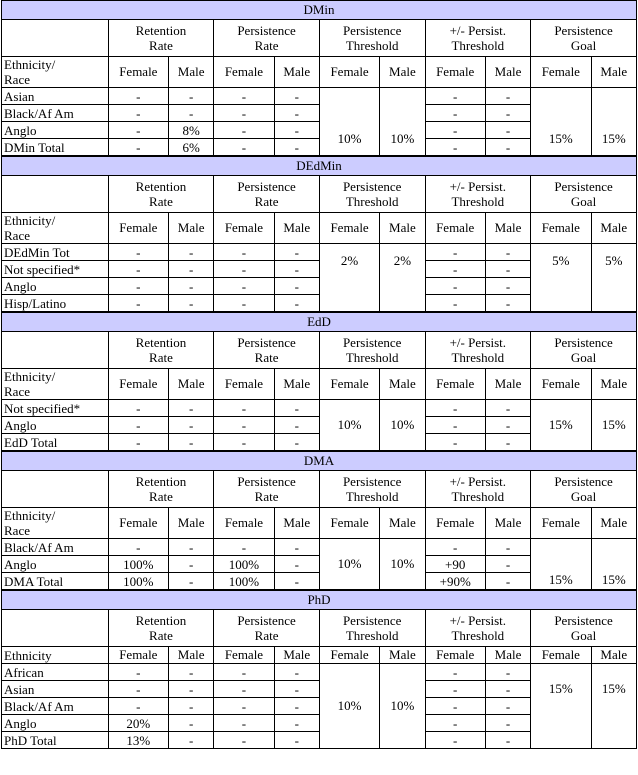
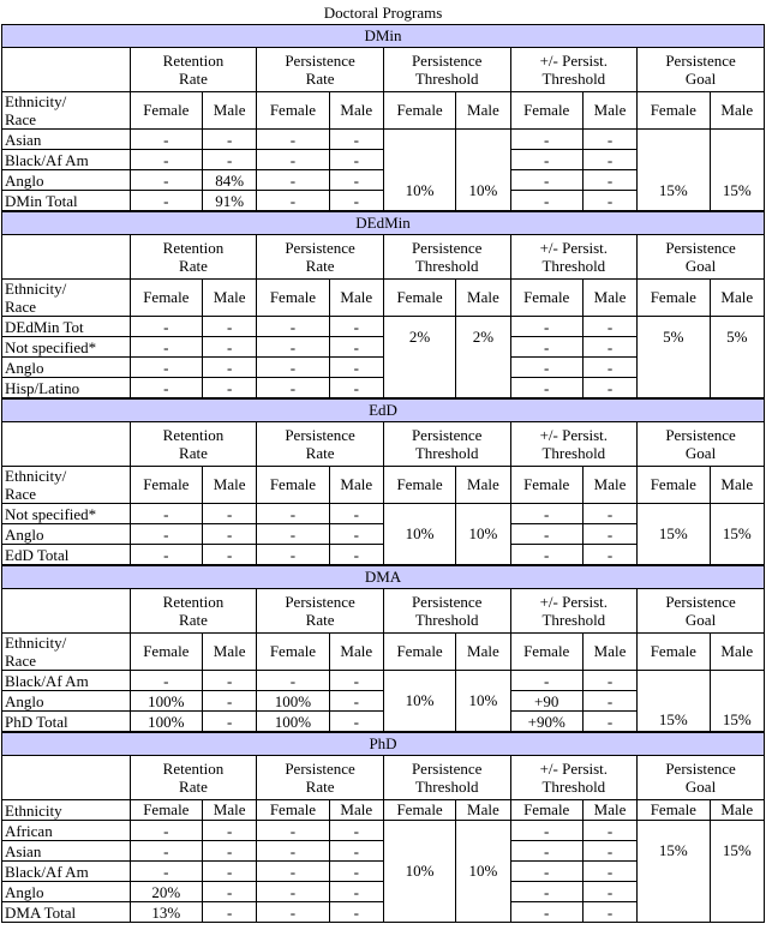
+ Doctoral Programs
  DMin
  	RetentionRate	PersistenceRate	PersistenceThreshold	+/- Persist.Threshold	PersistenceGoal
  Ethnicity/Race	Female	Male	Female	Male	Female	Male	Female	Male	Female	Male
  Asian	-	-	-	-	10%	10%	-	-	15%	15%
  Black/Af Am	-	-	-	-	-	-
- Anglo	-	8%	-	-	-	-
+ Anglo	-	84%	-	-	-	-
- DMin Total	-	6%	-	-	-	-
+ DMin Total	-	91%	-	-	-	-
  DEdMin
  	RetentionRate	PersistenceRate	PersistenceThreshold	+/- Persist.Threshold	PersistenceGoal
  Ethnicity/Race	Female	Male	Female	Male	Female	Male	Female	Male	Female	Male
  DEdMin Tot	-	-	-	-	2%	2%	-	-	5%	5%
  Not specified*	-	-	-	-	-	-
  Anglo	-	-	-	-	-	-
  Hisp/Latino	-	-	-	-	-	-
  EdD
  	RetentionRate	PersistenceRate	PersistenceThreshold	+/- Persist.Threshold	PersistenceGoal
  Ethnicity/Race	Female	Male	Female	Male	Female	Male	Female	Male	Female	Male
  Not specified*	-	-	-	-	10%	10%	-	-	15%	15%
  Anglo	-	-	-	-	-	-
  EdD Total	-	-	-	-	-	-
  DMA
  	RetentionRate	PersistenceRate	PersistenceThreshold	+/- Persist.Threshold	PersistenceGoal
  Ethnicity/Race	Female	Male	Female	Male	Female	Male	Female	Male	Female	Male
  Black/Af Am	-	-	-	-	10%	10%	-	-	15%	15%
  Anglo	100%	-	100%	-	+90	-
- DMA Total	100%	-	100%	-	+90%	-
+ PhD Total	100%	-	100%	-	+90%	-
  PhD
  	RetentionRate	PersistenceRate	PersistenceThreshold	+/- Persist.Threshold	PersistenceGoal
  Ethnicity	Female	Male	Female	Male	Female	Male	Female	Male	Female	Male
  African	-	-	-	-	10%	10%	-	-	15%	15%
  Asian	-	-	-	-	-	-
  Black/Af Am	-	-	-	-	-	-
  Anglo	20%	-	-	-	-	-
- PhD Total	13%	-	-	-	-	-
+ DMA Total	13%	-	-	-	-	-
